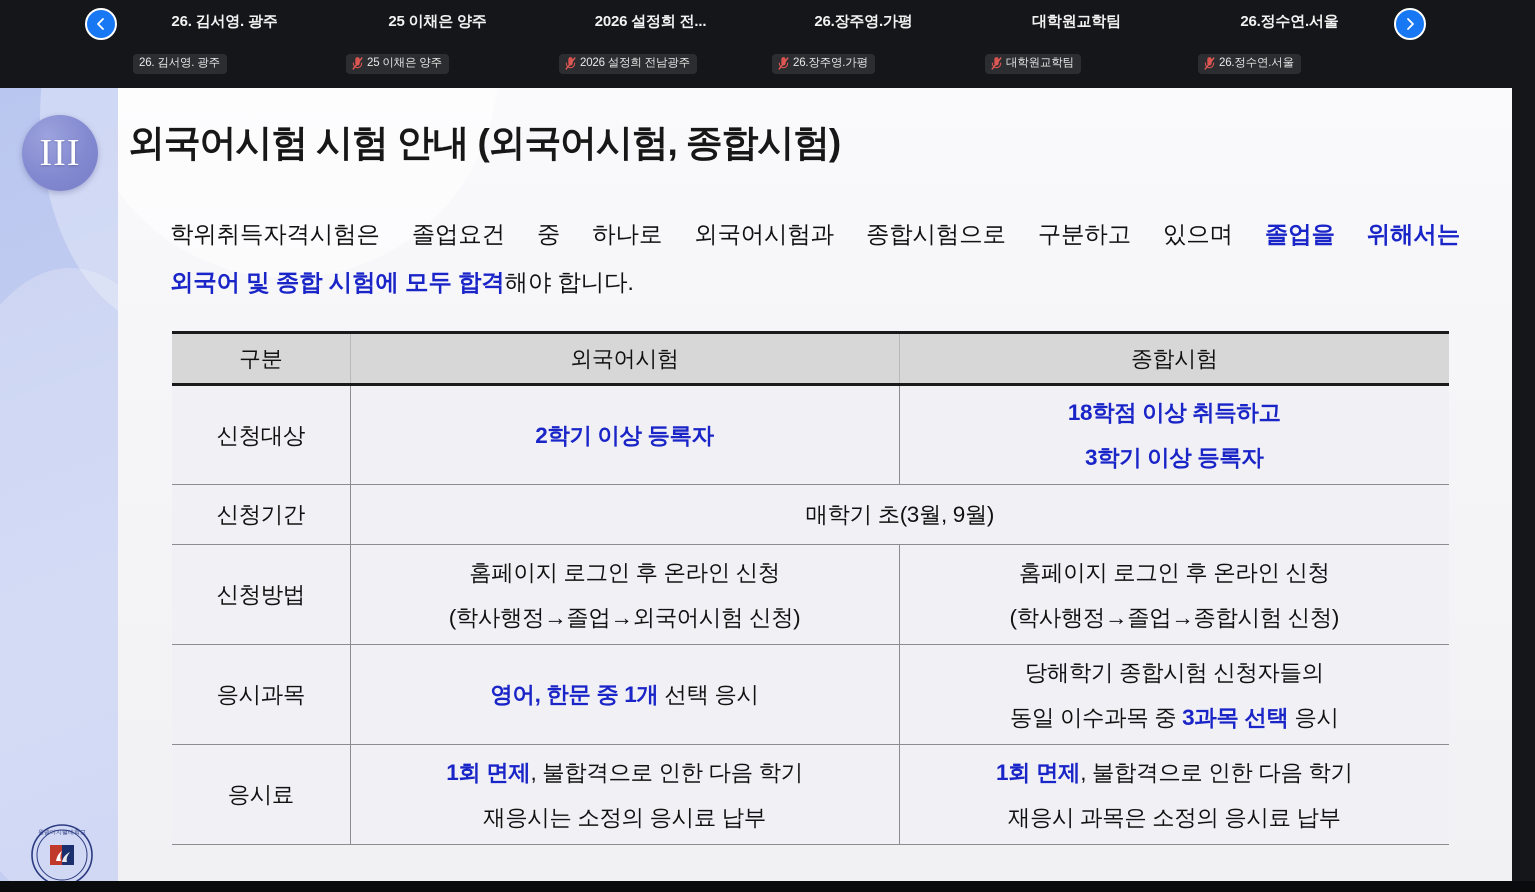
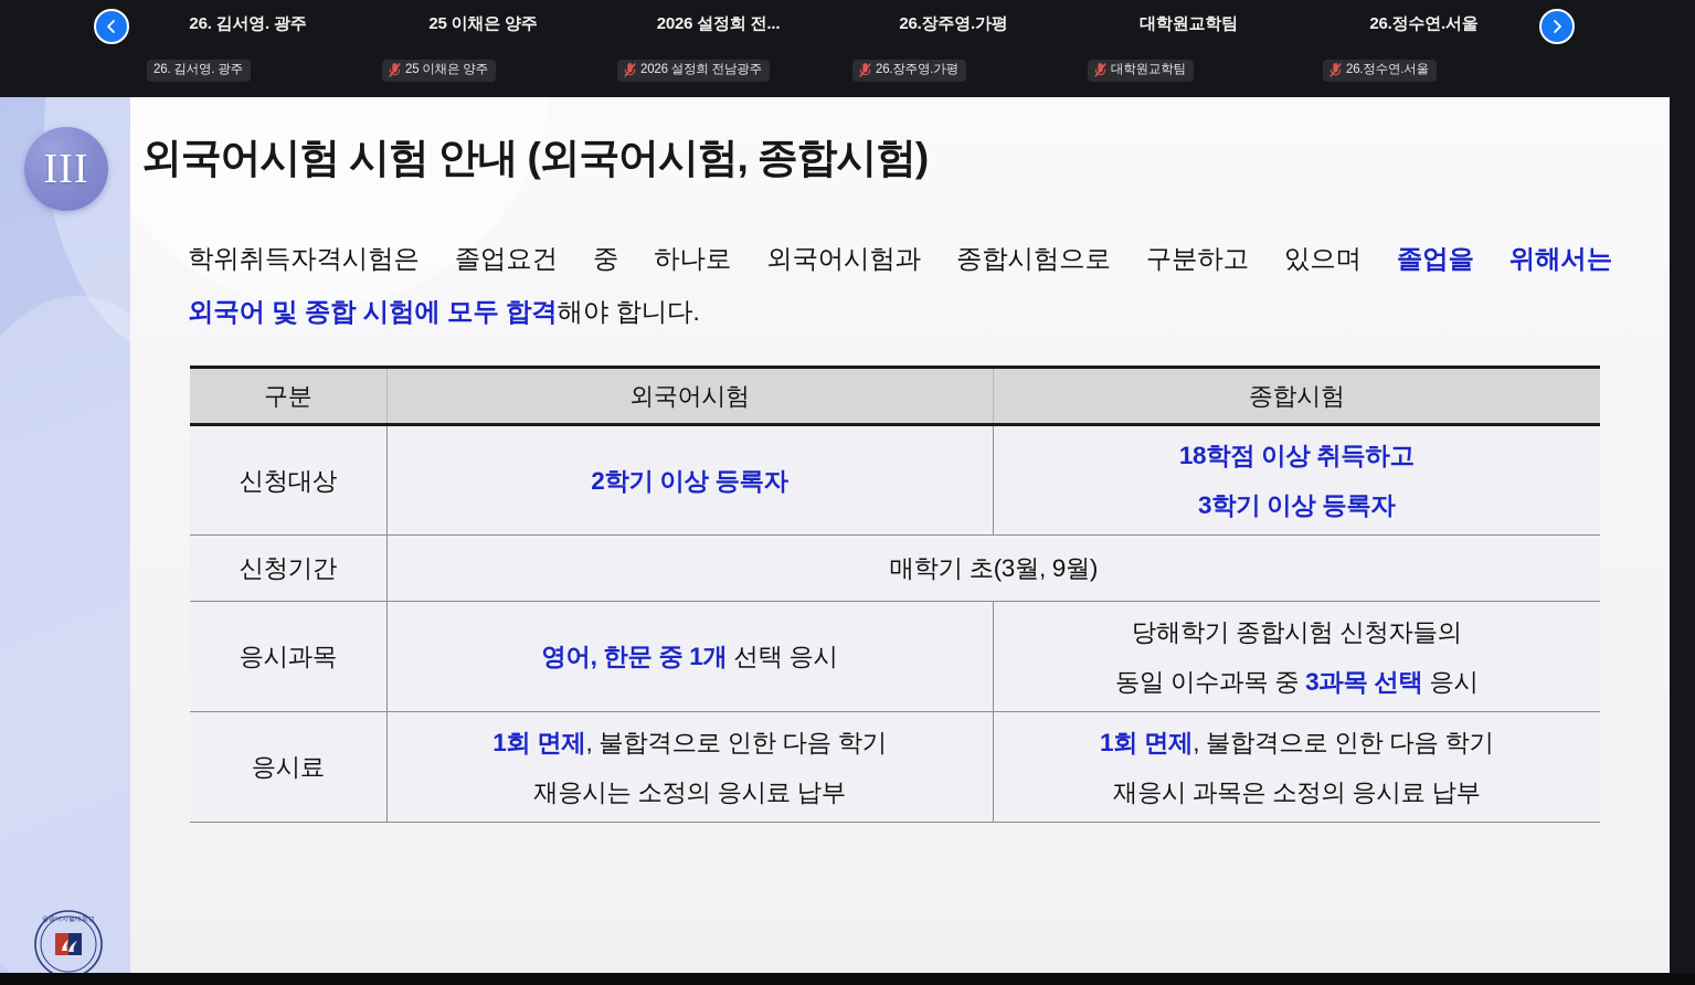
  26. 김서영. 광주
  26. 김서영. 광주
  25 이채은 양주
  25 이채은 양주
  2026 설정희 전...
  2026 설정희 전남광주
  26.장주영.가평
  26.장주영.가평
  대학원교학팀
  대학원교학팀
  26.정수연.서울
  26.정수연.서울
  III
  외국어시험 시험 안내 (외국어시험, 종합시험)
  학위취득자격시험은 졸업요건 중 하나로 외국어시험과 종합시험으로 구분하고 있으며 졸업을 위해서는
  외국어 및 종합 시험에 모두 합격해야 합니다.
  구분	외국어시험	종합시험
  신청대상	2학기 이상 등록자	18학점 이상 취득하고 3학기 이상 등록자
  신청기간	매학기 초(3월, 9월)
- 신청방법	홈페이지 로그인 후 온라인 신청 (학사행정→졸업→외국어시험 신청)	홈페이지 로그인 후 온라인 신청 (학사행정→졸업→종합시험 신청)
  응시과목	영어, 한문 중 1개 선택 응시	당해학기 종합시험 신청자들의 동일 이수과목 중 3과목 선택 응시
  응시료	1회 면제, 불합격으로 인한 다음 학기 재응시는 소정의 응시료 납부	1회 면제, 불합격으로 인한 다음 학기 재응시 과목은 소정의 응시료 납부
